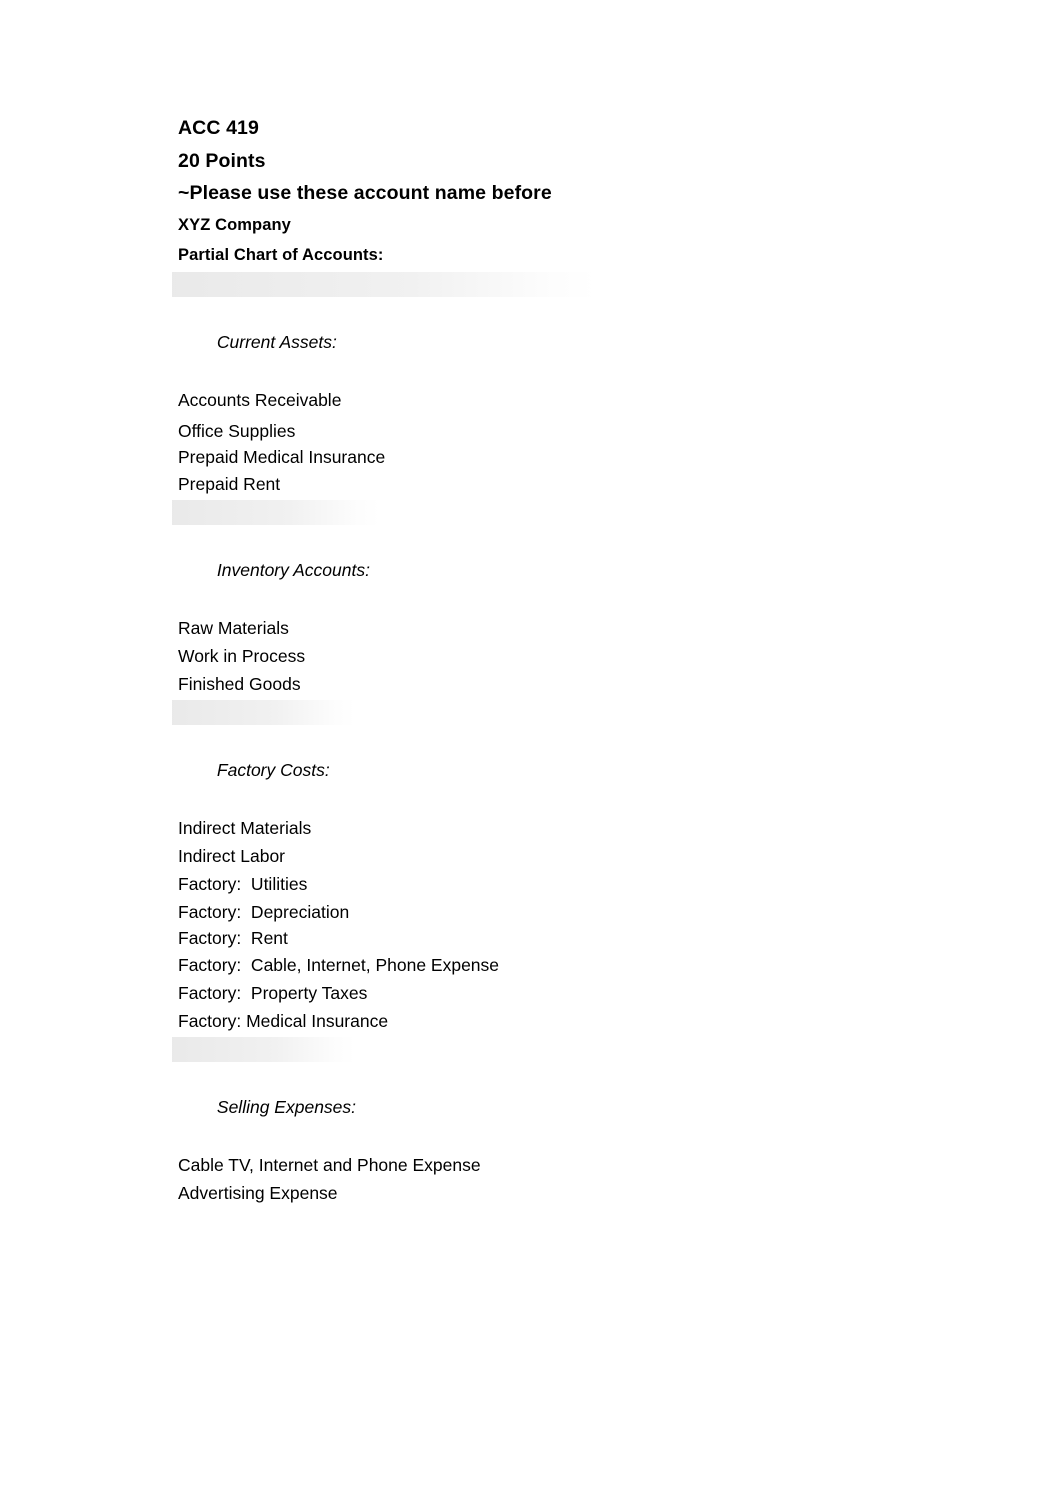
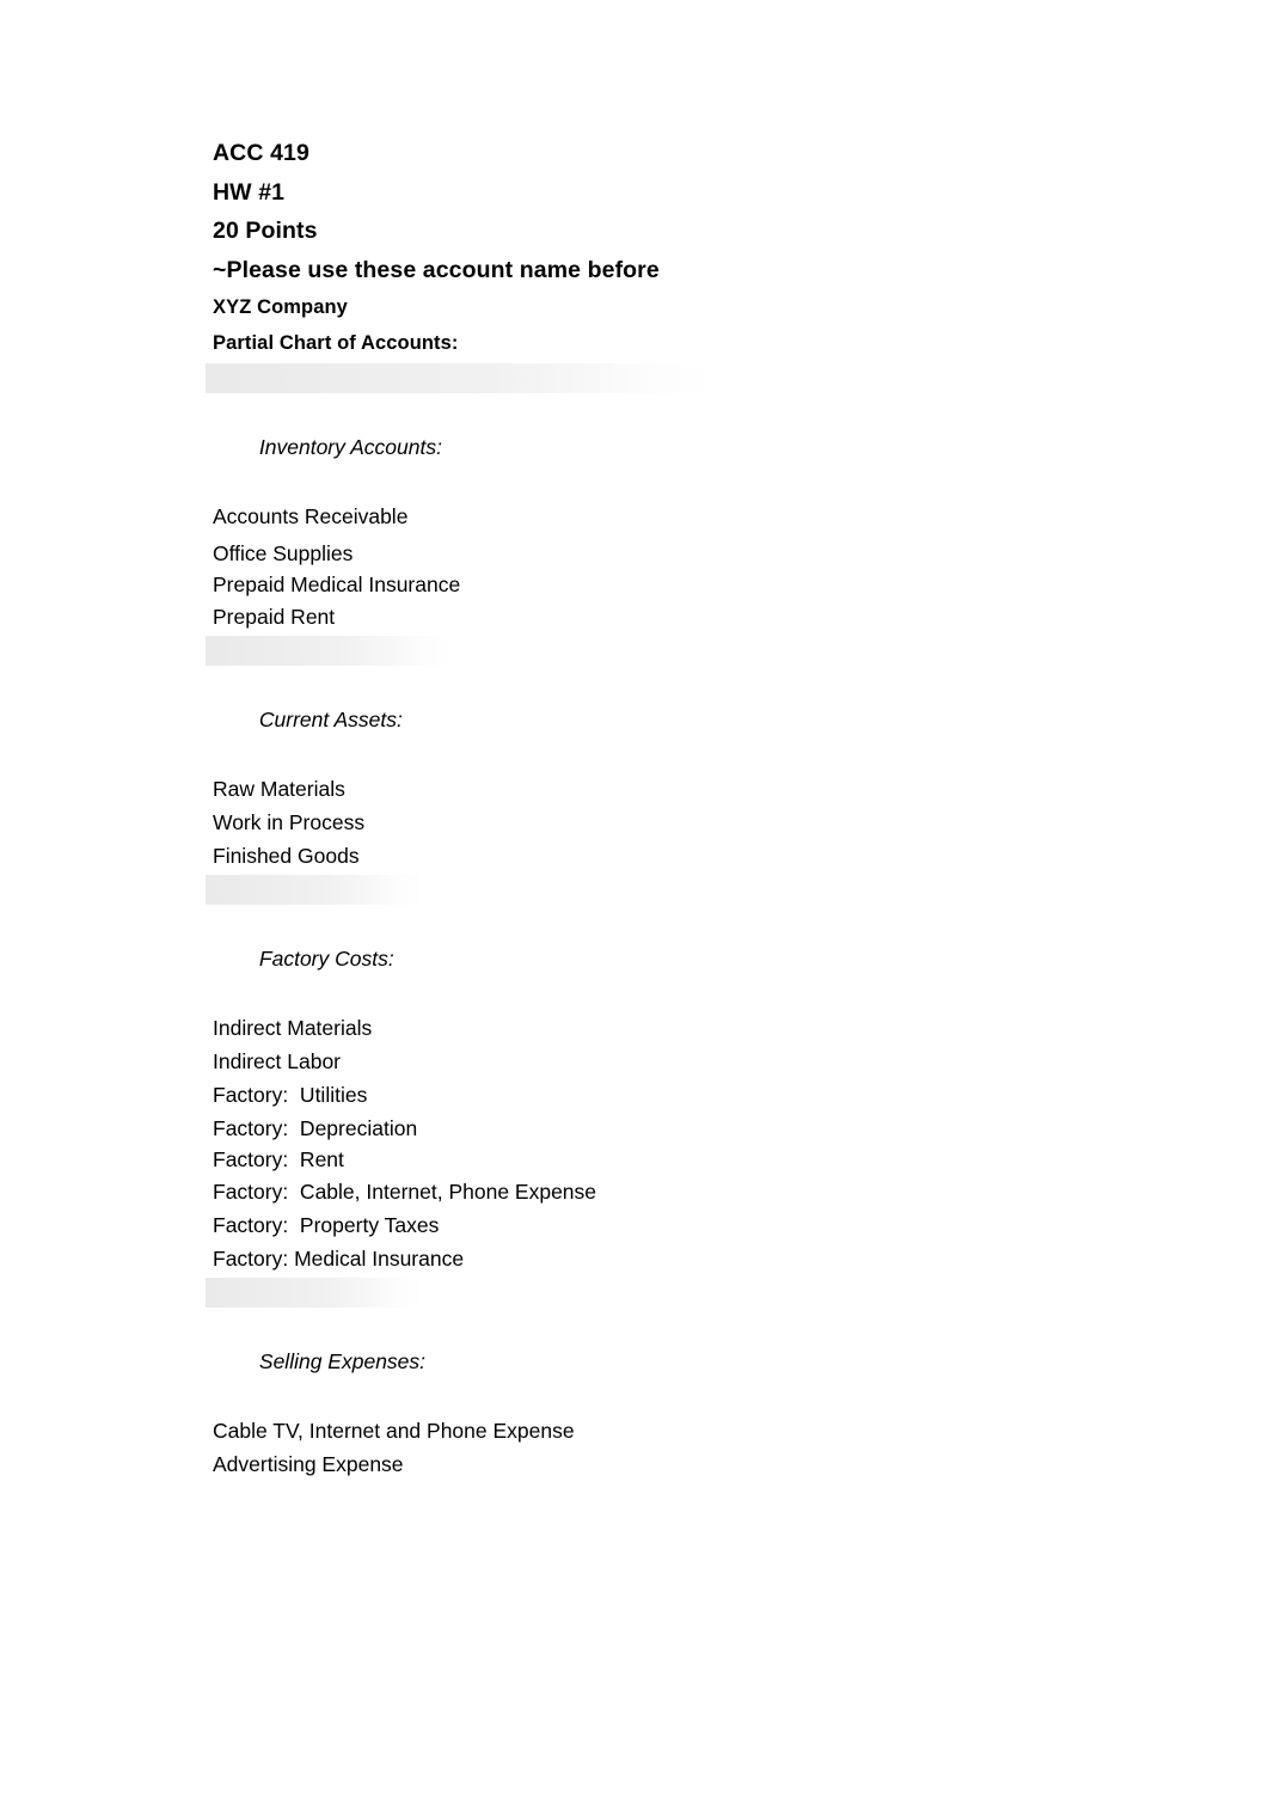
  ACC 419
+ HW #1
  20 Points
  ~Please use these account name before
  XYZ Company
  Partial Chart of Accounts:
- Current Assets:
+ Inventory Accounts:
  Accounts Receivable
  Office Supplies
  Prepaid Medical Insurance
  Prepaid Rent
- Inventory Accounts:
+ Current Assets:
  Raw Materials
  Work in Process
  Finished Goods
  Factory Costs:
  Indirect Materials
  Indirect Labor
  Factory: Utilities
  Factory: Depreciation
  Factory: Rent
  Factory: Cable, Internet, Phone Expense
  Factory: Property Taxes
  Factory: Medical Insurance
  Selling Expenses:
  Cable TV, Internet and Phone Expense
  Advertising Expense
